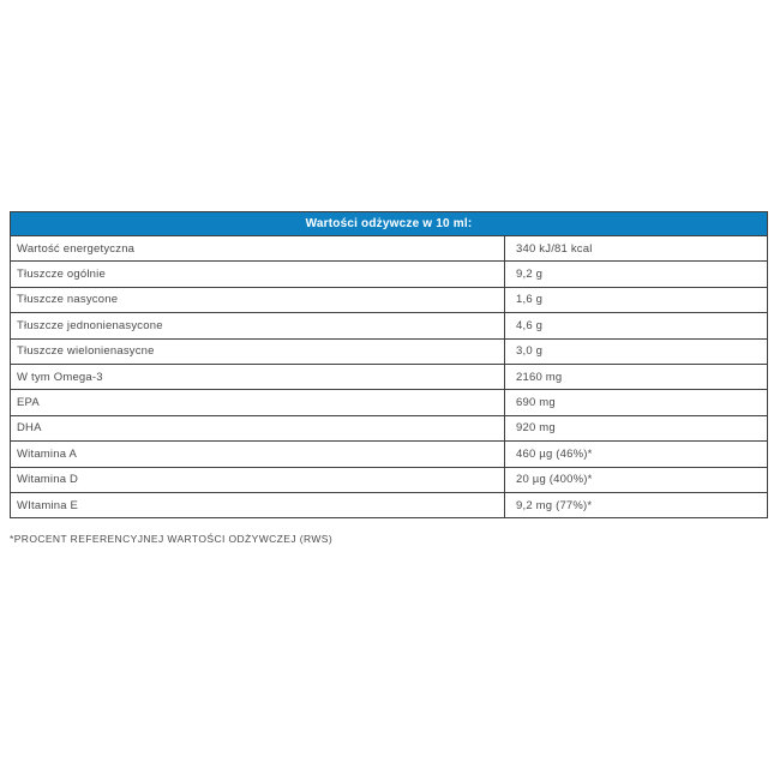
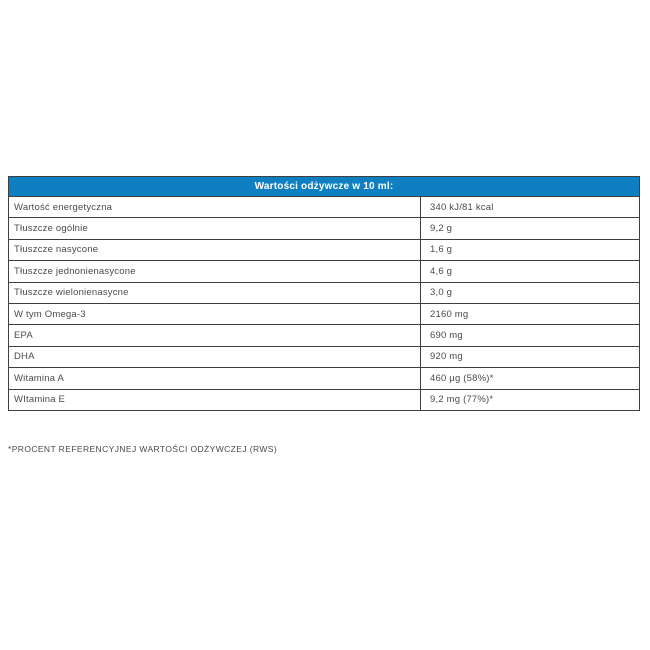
  Wartości odżywcze w 10 ml:
  Wartość energetyczna	340 kJ/81 kcal
  Tłuszcze ogólnie	9,2 g
  Tłuszcze nasycone	1,6 g
  Tłuszcze jednonienasycone	4,6 g
  Tłuszcze wielonienasycne	3,0 g
  W tym Omega-3	2160 mg
  EPA	690 mg
  DHA	920 mg
- Witamina A	460 µg (46%)*
+ Witamina A	460 µg (58%)*
- Witamina D	20 µg (400%)*
  WItamina E	9,2 mg (77%)*
  *PROCENT REFERENCYJNEJ WARTOŚCI ODŻYWCZEJ (RWS)
